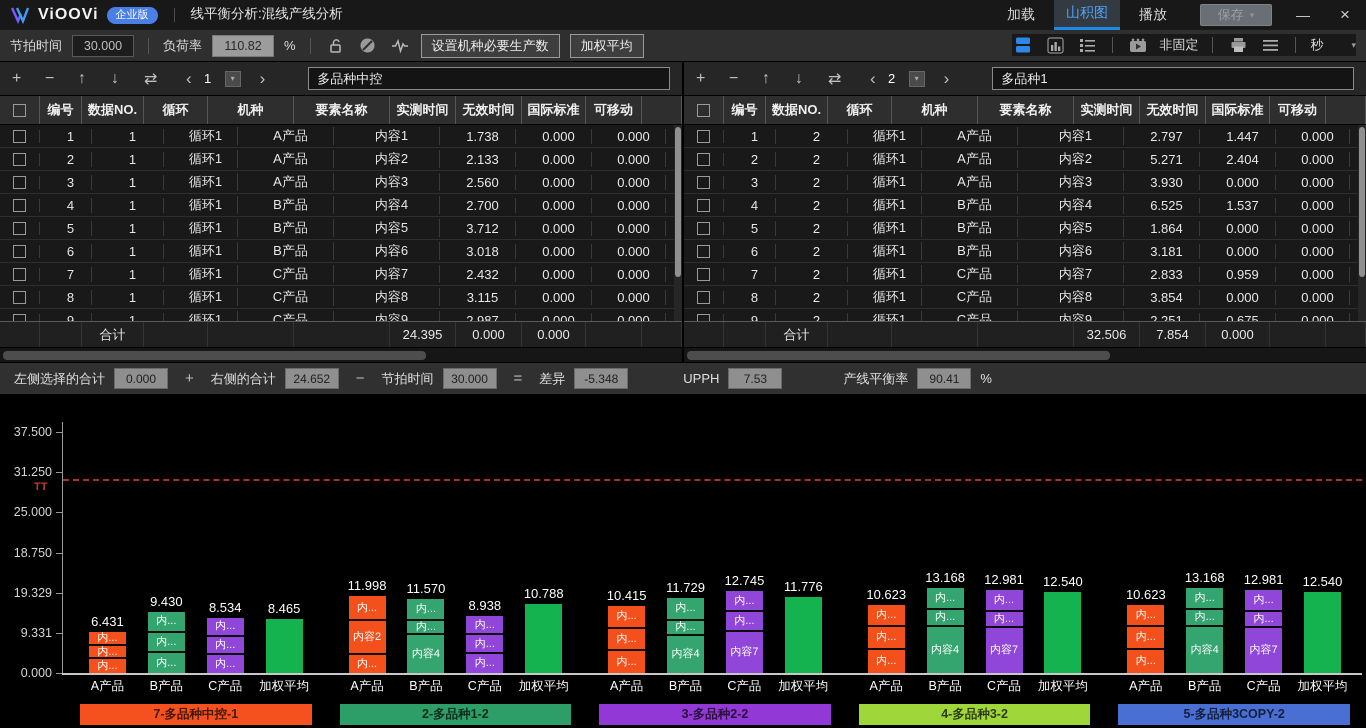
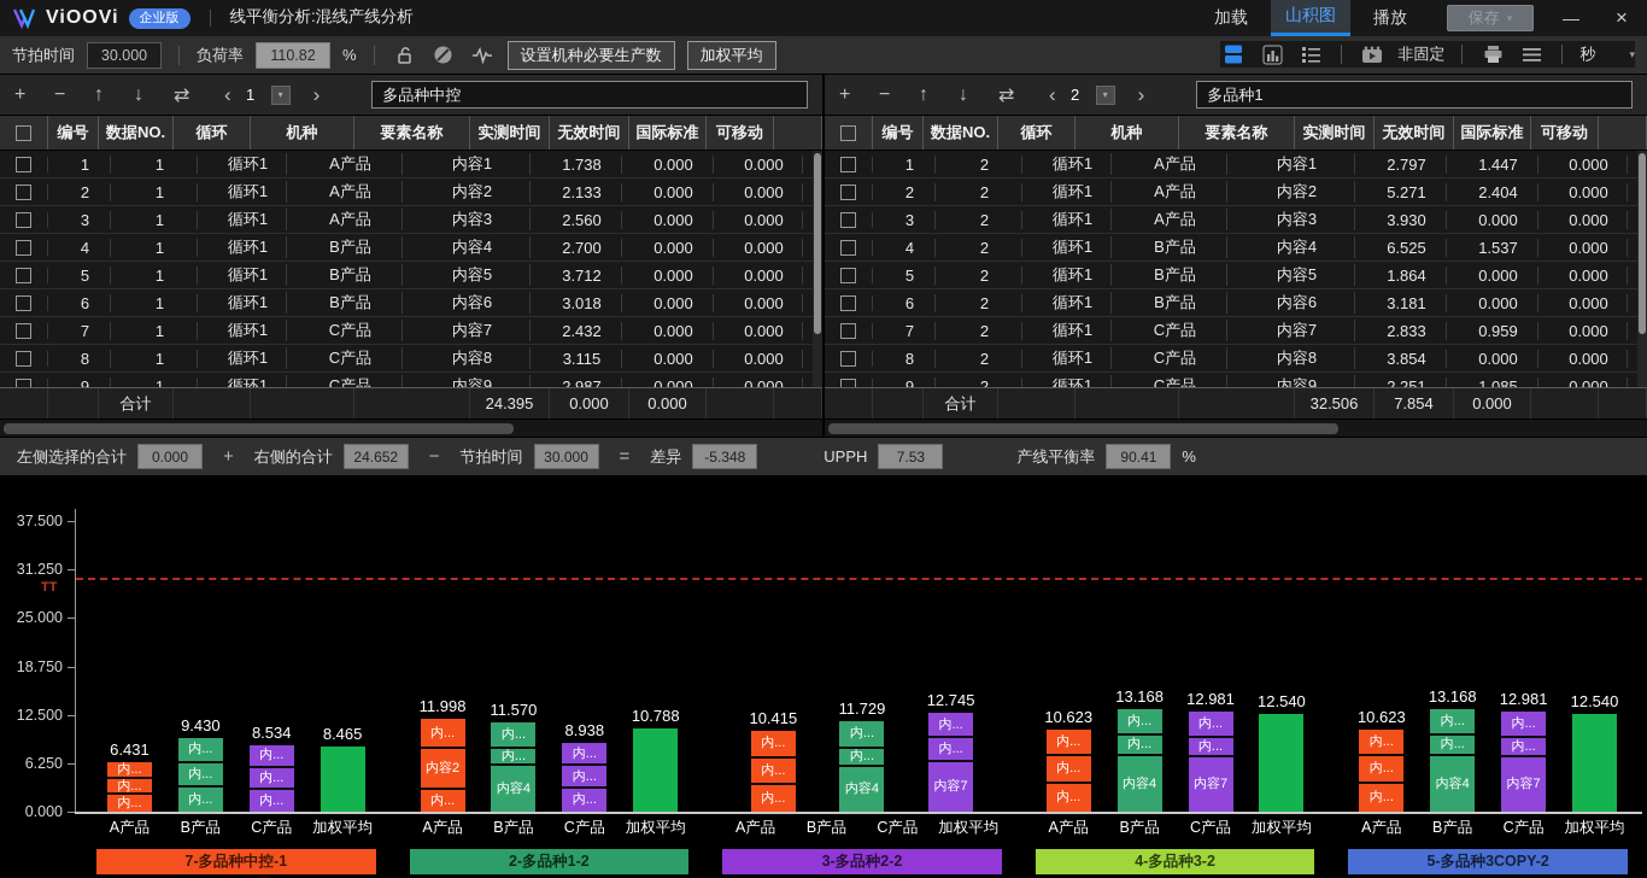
  ViOOVi
  企业版
  线平衡分析:混线产线分析
  加载
  山积图
  播放
  保存
  ▾
  —
  ×
  节拍时间
  30.000
  负荷率
  110.82
  %
  设置机种必要生产数
  加权平均
  非固定
  秒
  ▾
  +
  −
  ↑
  ↓
  ⇄
  ‹
  1
  ▾
  ›
  多品种中控
  编号
  数据NO.
  循环
  机种
  要素名称
  实测时间
  无效时间
  国际标准
  可移动
  1
  1
  循环1
  A产品
  内容1
  1.738
  0.000
  0.000
  2
  1
  循环1
  A产品
  内容2
  2.133
  0.000
  0.000
  3
  1
  循环1
  A产品
  内容3
  2.560
  0.000
  0.000
  4
  1
  循环1
  B产品
  内容4
  2.700
  0.000
  0.000
  5
  1
  循环1
  B产品
  内容5
  3.712
  0.000
  0.000
  6
  1
  循环1
  B产品
  内容6
  3.018
  0.000
  0.000
  7
  1
  循环1
  C产品
  内容7
  2.432
  0.000
  0.000
  8
  1
  循环1
  C产品
  内容8
  3.115
  0.000
  0.000
  9
  1
  循环1
  C产品
  内容9
  2.987
  0.000
  0.000
  合计
  24.395
  0.000
  0.000
  +
  −
  ↑
  ↓
  ⇄
  ‹
  2
  ▾
  ›
  多品种1
  编号
  数据NO.
  循环
  机种
  要素名称
  实测时间
  无效时间
  国际标准
  可移动
  1
  2
  循环1
  A产品
  内容1
  2.797
  1.447
  0.000
  2
  2
  循环1
  A产品
  内容2
  5.271
  2.404
  0.000
  3
  2
  循环1
  A产品
  内容3
  3.930
  0.000
  0.000
  4
  2
  循环1
  B产品
  内容4
  6.525
  1.537
  0.000
  5
  2
  循环1
  B产品
  内容5
  1.864
  0.000
  0.000
  6
  2
  循环1
  B产品
  内容6
  3.181
  0.000
  0.000
  7
  2
  循环1
  C产品
  内容7
  2.833
  0.959
  0.000
  8
  2
  循环1
  C产品
  内容8
  3.854
  0.000
  0.000
  9
  2
  循环1
  C产品
  内容9
  2.251
- 0.675
+ 1.085
  0.000
  合计
  32.506
  7.854
  0.000
  左侧选择的合计
  0.000
  +
  右侧的合计
  24.652
  −
  节拍时间
  30.000
  =
  差异
  -5.348
  UPPH
  7.53
  产线平衡率
  90.41
  %
  37.500
  31.250
  25.000
  18.750
- 19.329
+ 12.500
- 9.331
+ 6.250
  0.000
  TT
  6.431
  内...
  内...
  内...
  9.430
  内...
  内...
  内...
  8.534
  内...
  内...
  内...
  8.465
  A产品
  B产品
  C产品
  加权平均
  7-多品种中控-1
  11.998
  内...
  内容2
  内...
  11.570
  内...
  内...
  内容4
  8.938
  内...
  内...
  内...
  10.788
  A产品
  B产品
  C产品
  加权平均
  2-多品种1-2
  10.415
  内...
  内...
  内...
  11.729
  内...
  内...
  内容4
  12.745
  内...
  内...
  内容7
- 11.776
  A产品
  B产品
  C产品
  加权平均
  3-多品种2-2
  10.623
  内...
  内...
  内...
  13.168
  内...
  内...
  内容4
  12.981
  内...
  内...
  内容7
  12.540
  A产品
  B产品
  C产品
  加权平均
  4-多品种3-2
  10.623
  内...
  内...
  内...
  13.168
  内...
  内...
  内容4
  12.981
  内...
  内...
  内容7
  12.540
  A产品
  B产品
  C产品
  加权平均
  5-多品种3COPY-2
